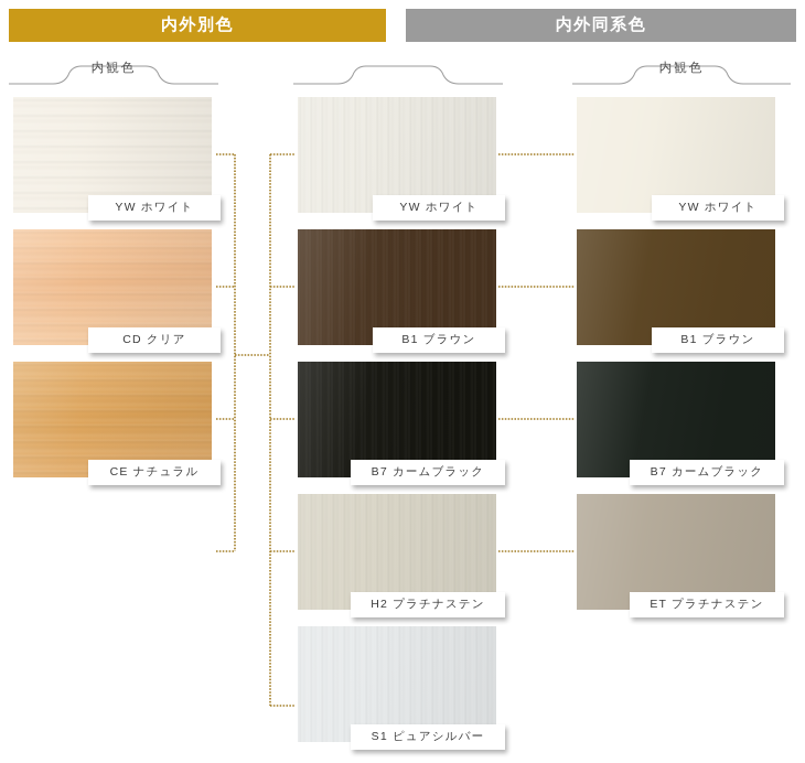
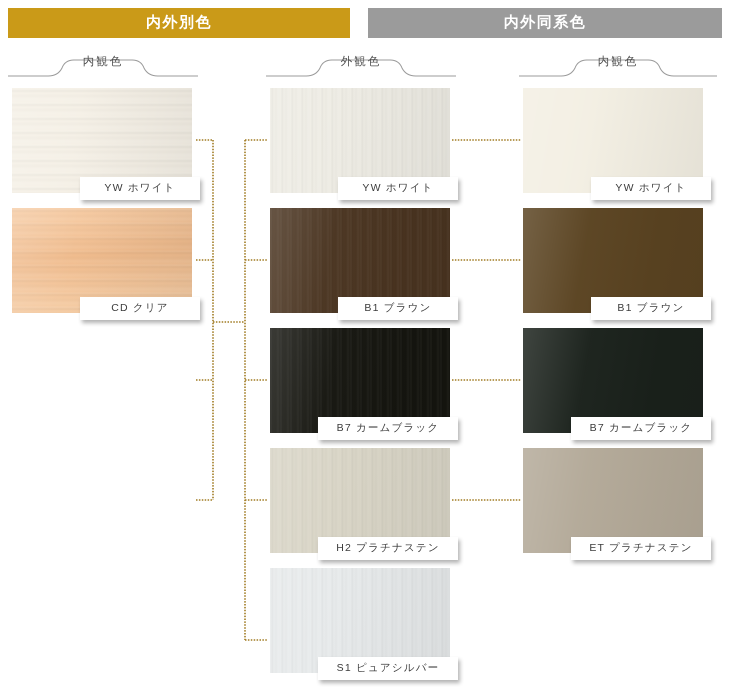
  内外別色
  内外同系色
  内観色
+ 外観色
  内観色
  YW ホワイト
  CD クリア
- CE ナチュラル
  YW ホワイト
  B1 ブラウン
  B7 カームブラック
  H2 プラチナステン
  S1 ピュアシルバー
  YW ホワイト
  B1 ブラウン
  B7 カームブラック
  ET プラチナステン
